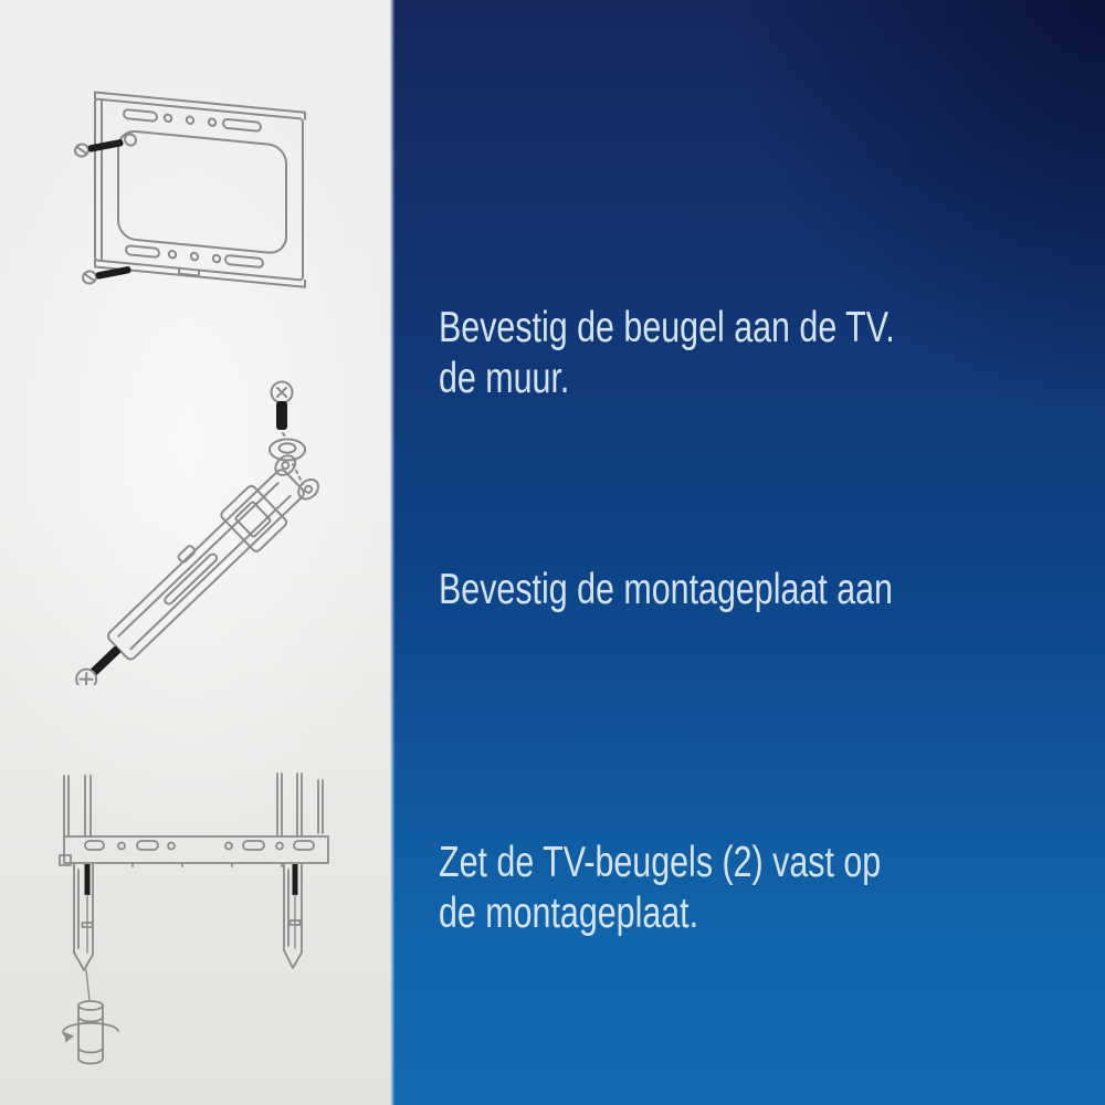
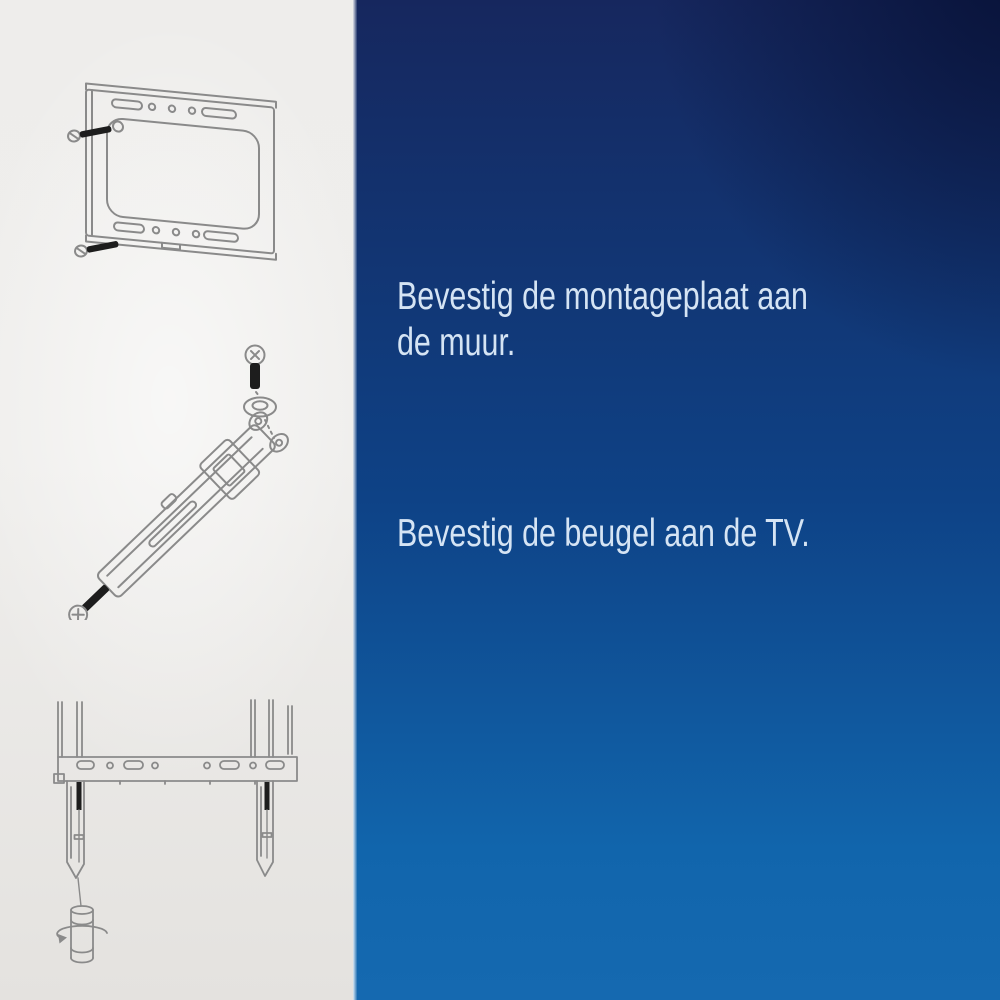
- Bevestig de beugel aan de TV.
+ Bevestig de montageplaat aan
  de muur.
- Bevestig de montageplaat aan
+ Bevestig de beugel aan de TV.
- Zet de TV-beugels (2) vast op
- de montageplaat.
